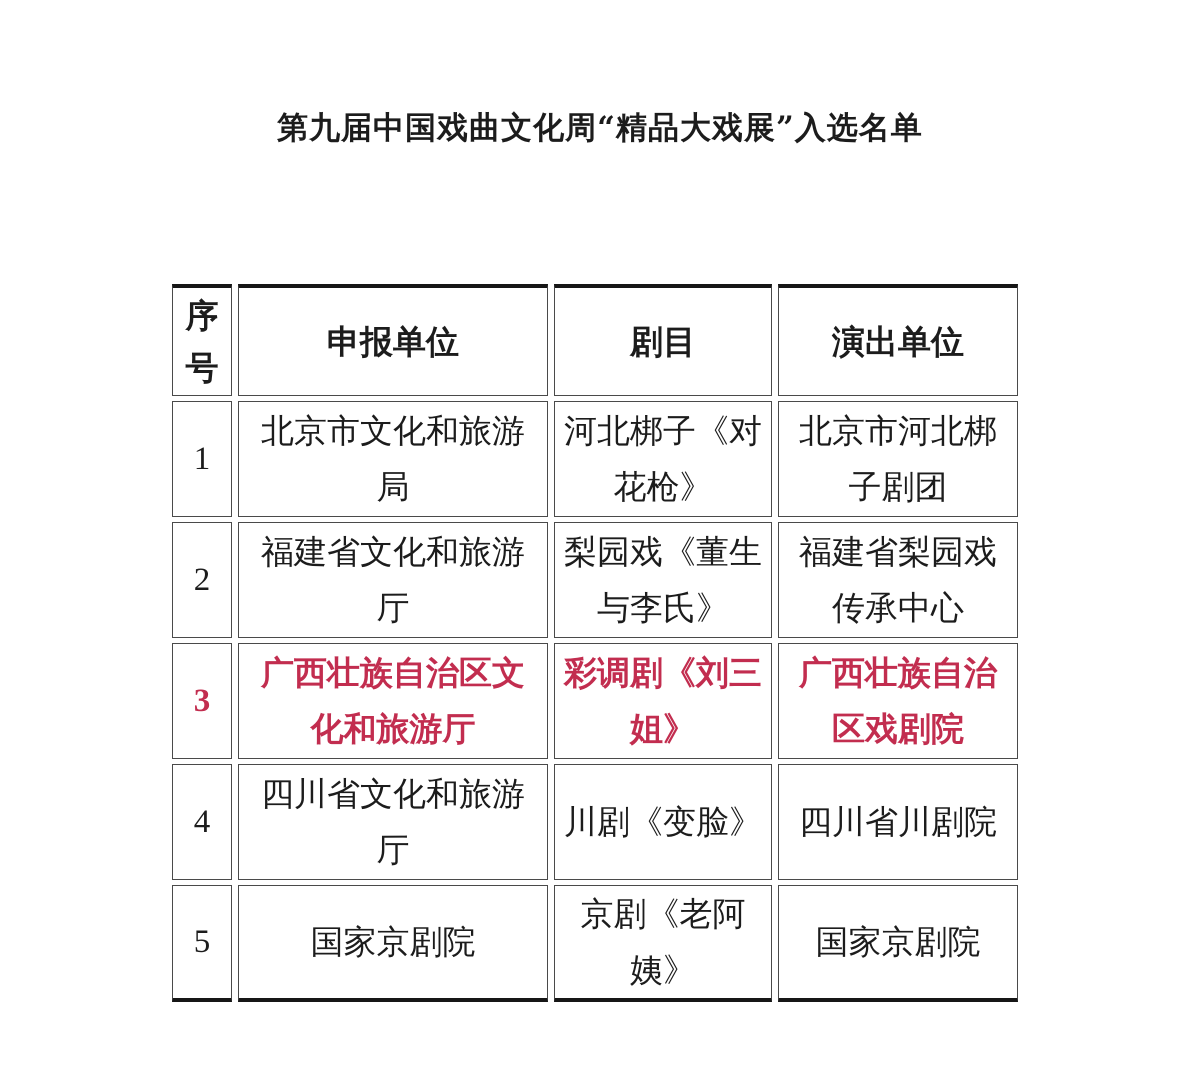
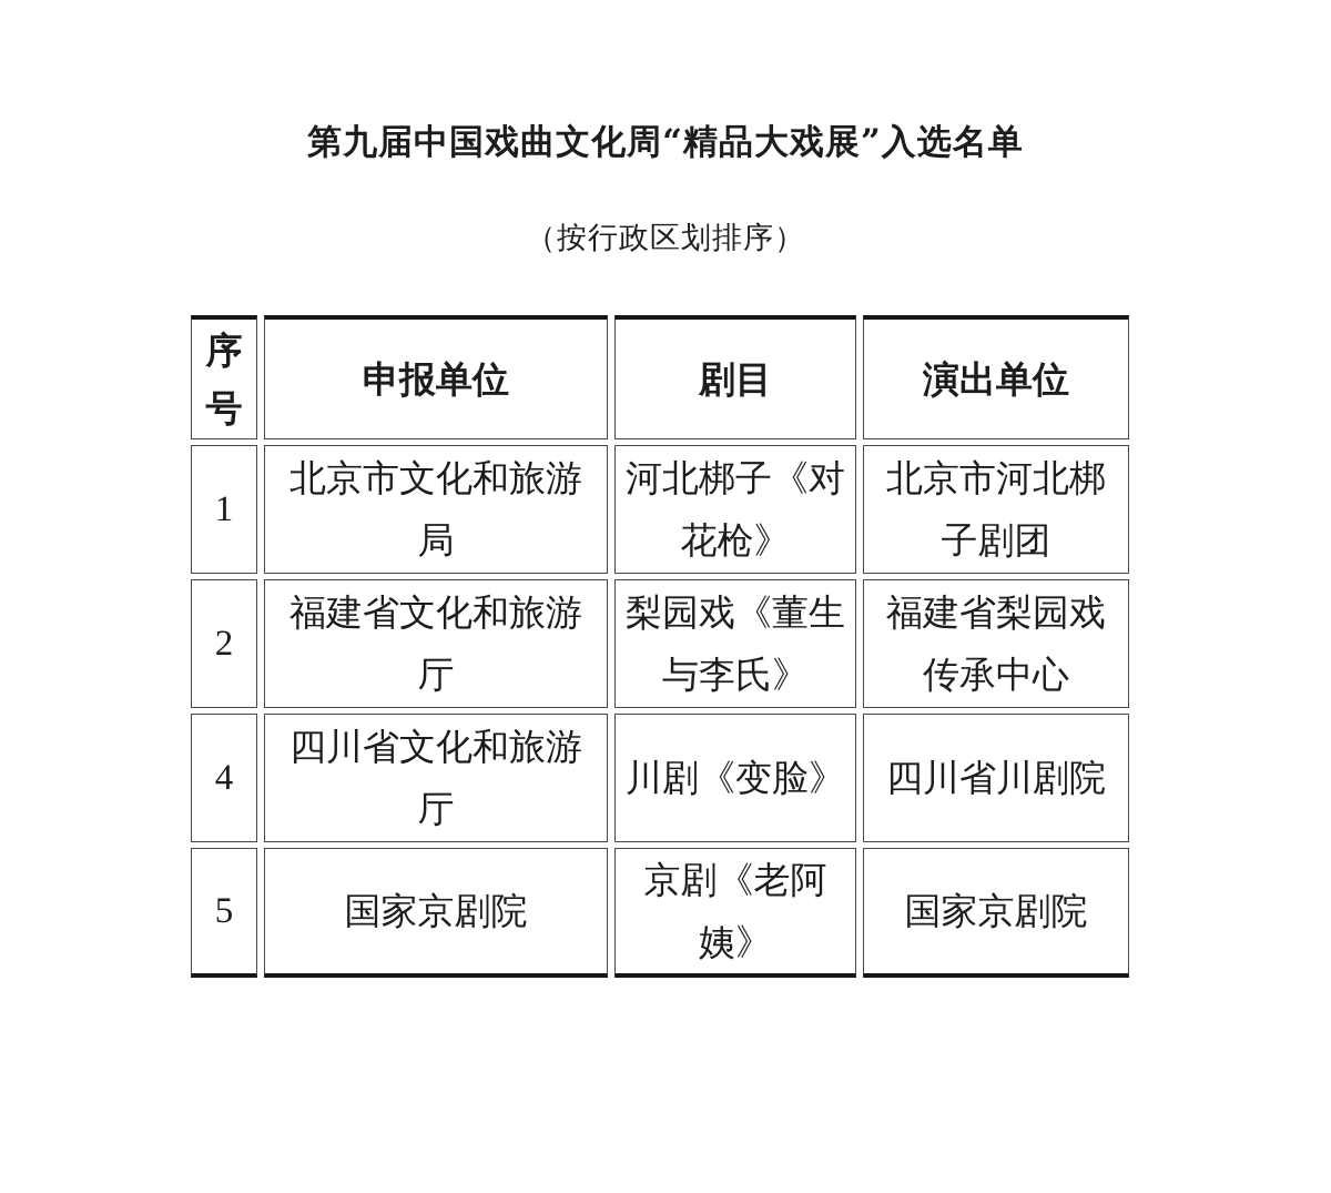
  第九届中国戏曲文化周“精品大戏展”入选名单
+ （按行政区划排序）
  序 号	申报单位	剧目	演出单位
  1	北京市文化和旅游 局	河北梆子《对 花枪》	北京市河北梆 子剧团
  2	福建省文化和旅游 厅	梨园戏《董生 与李氏》	福建省梨园戏 传承中心
- 3	广西壮族自治区文 化和旅游厅	彩调剧《刘三 姐》	广西壮族自治 区戏剧院
  4	四川省文化和旅游 厅	川剧《变脸》	四川省川剧院
  5	国家京剧院	京剧《老阿姨》	国家京剧院
